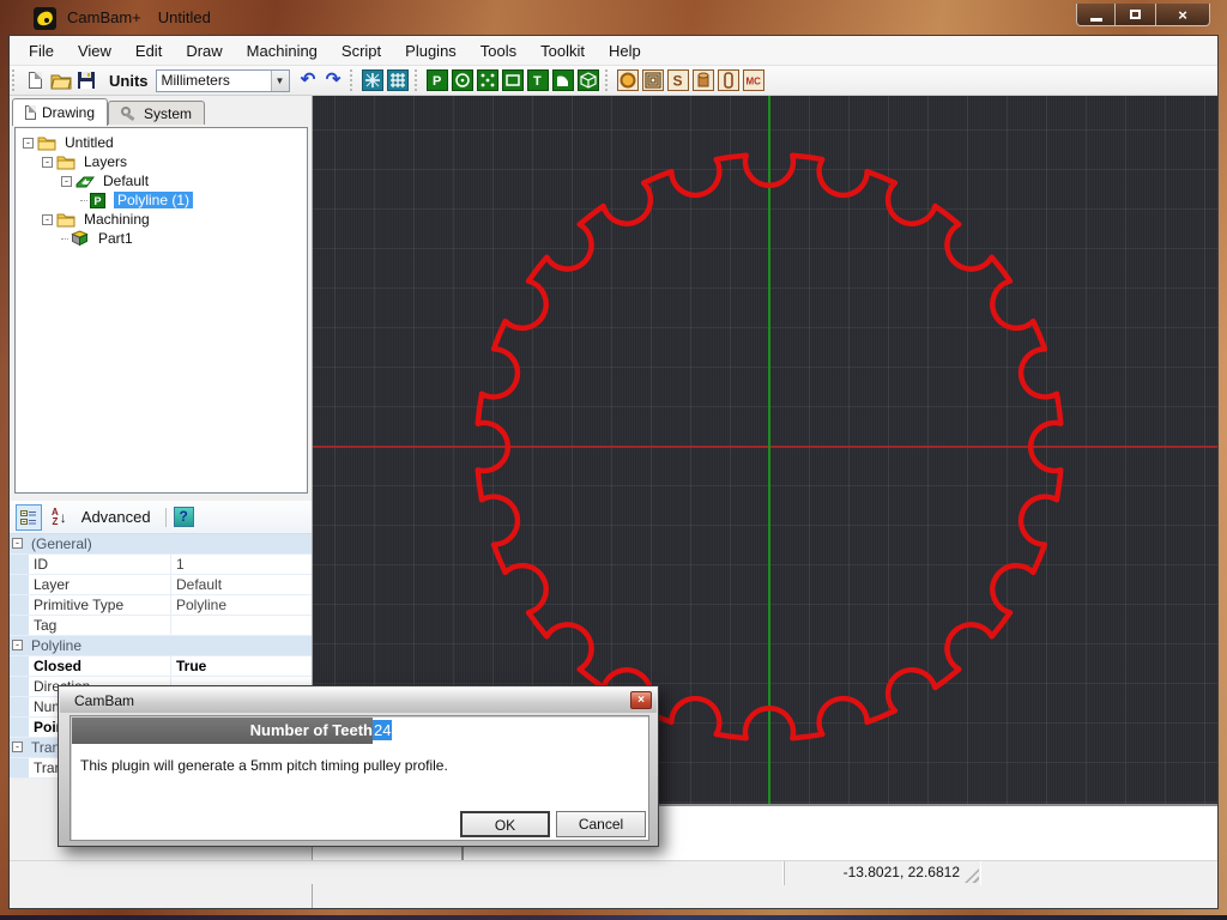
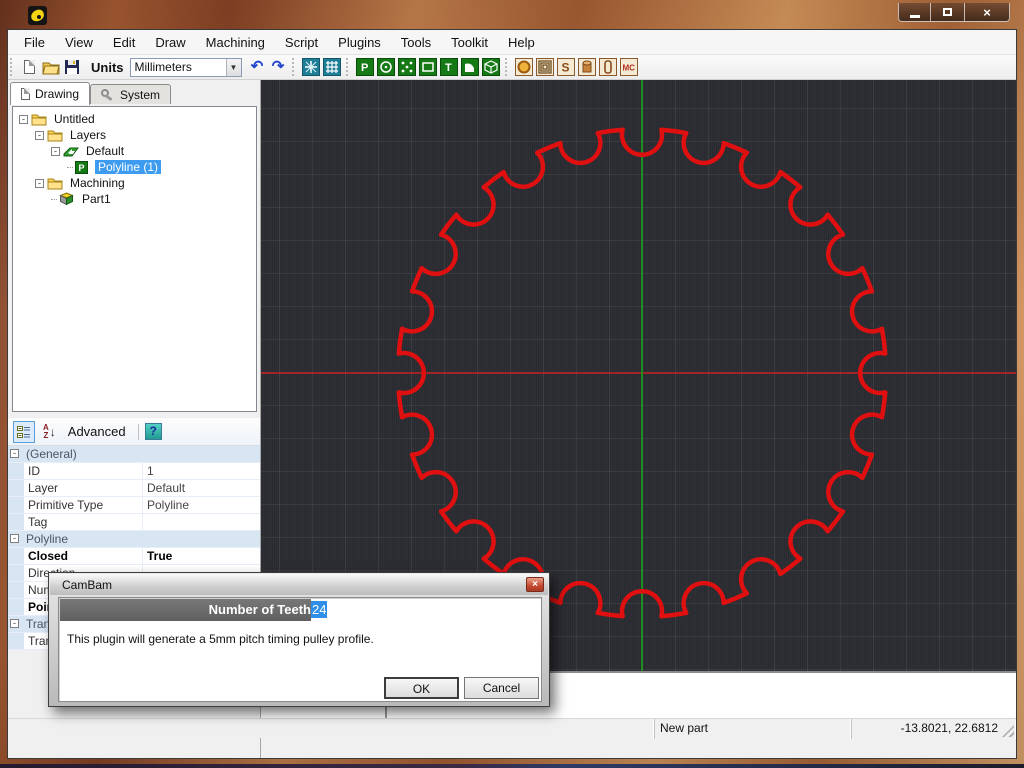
- CamBam+ Untitled
  ×
  File
  View
  Edit
  Draw
  Machining
  Script
  Plugins
  Tools
  Toolkit
  Help
  Units
  Millimeters
  ▼
  ↶
  ↷
  P
  T
  S
  MC
  Drawing
  System
  -
  Untitled
  -
  Layers
  -
  Default
  P
  Polyline (1)
  -
  Machining
  Part1
  A
  Z
  ↓
  Advanced
  ?
  -
  (General)
  ID
  1
  Layer
  Default
  Primitive Type
  Polyline
  Tag
  -
  Polyline
  Closed
  True
  -
+ New part
  -13.8021, 22.6812
  CamBam
  ×
  Number of Teeth
  24
  This plugin will generate a 5mm pitch timing pulley profile.
  OK
  Cancel
